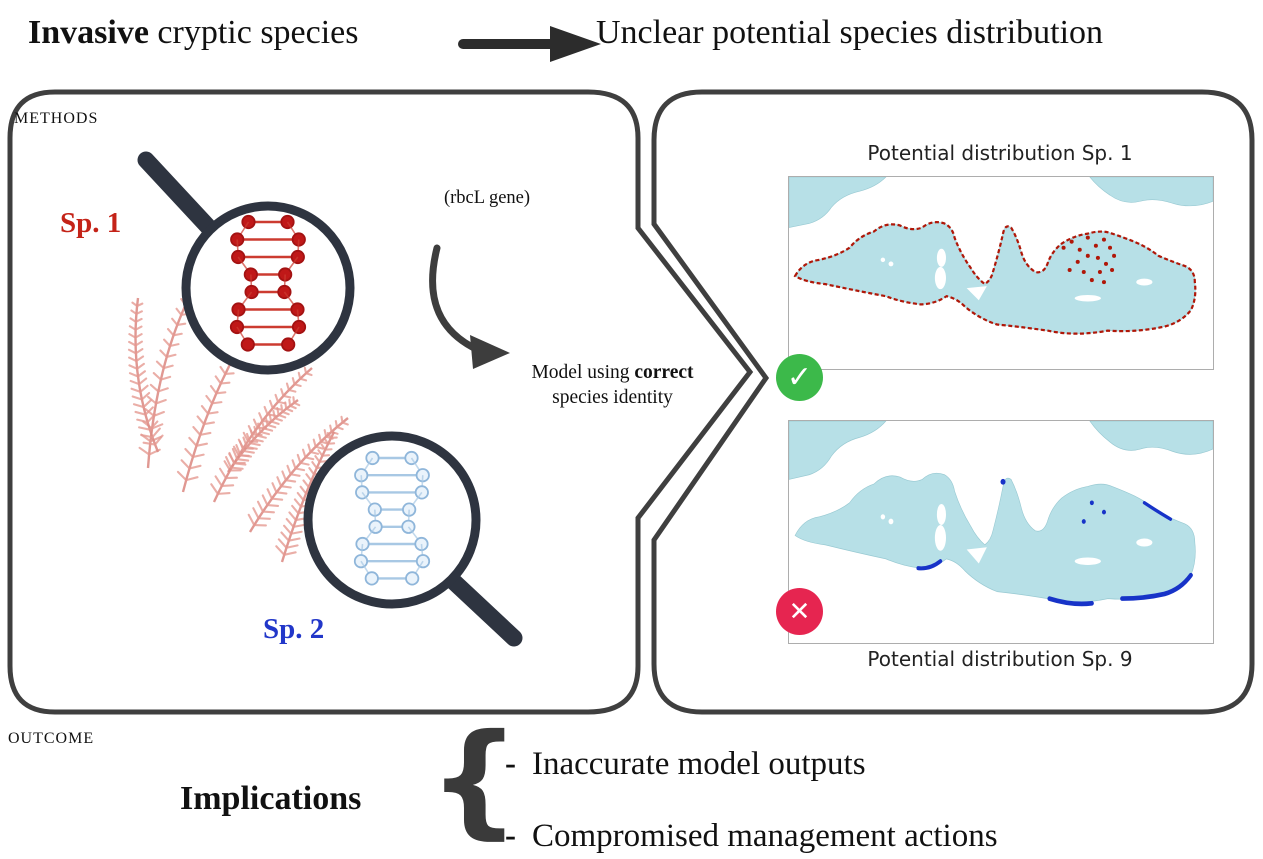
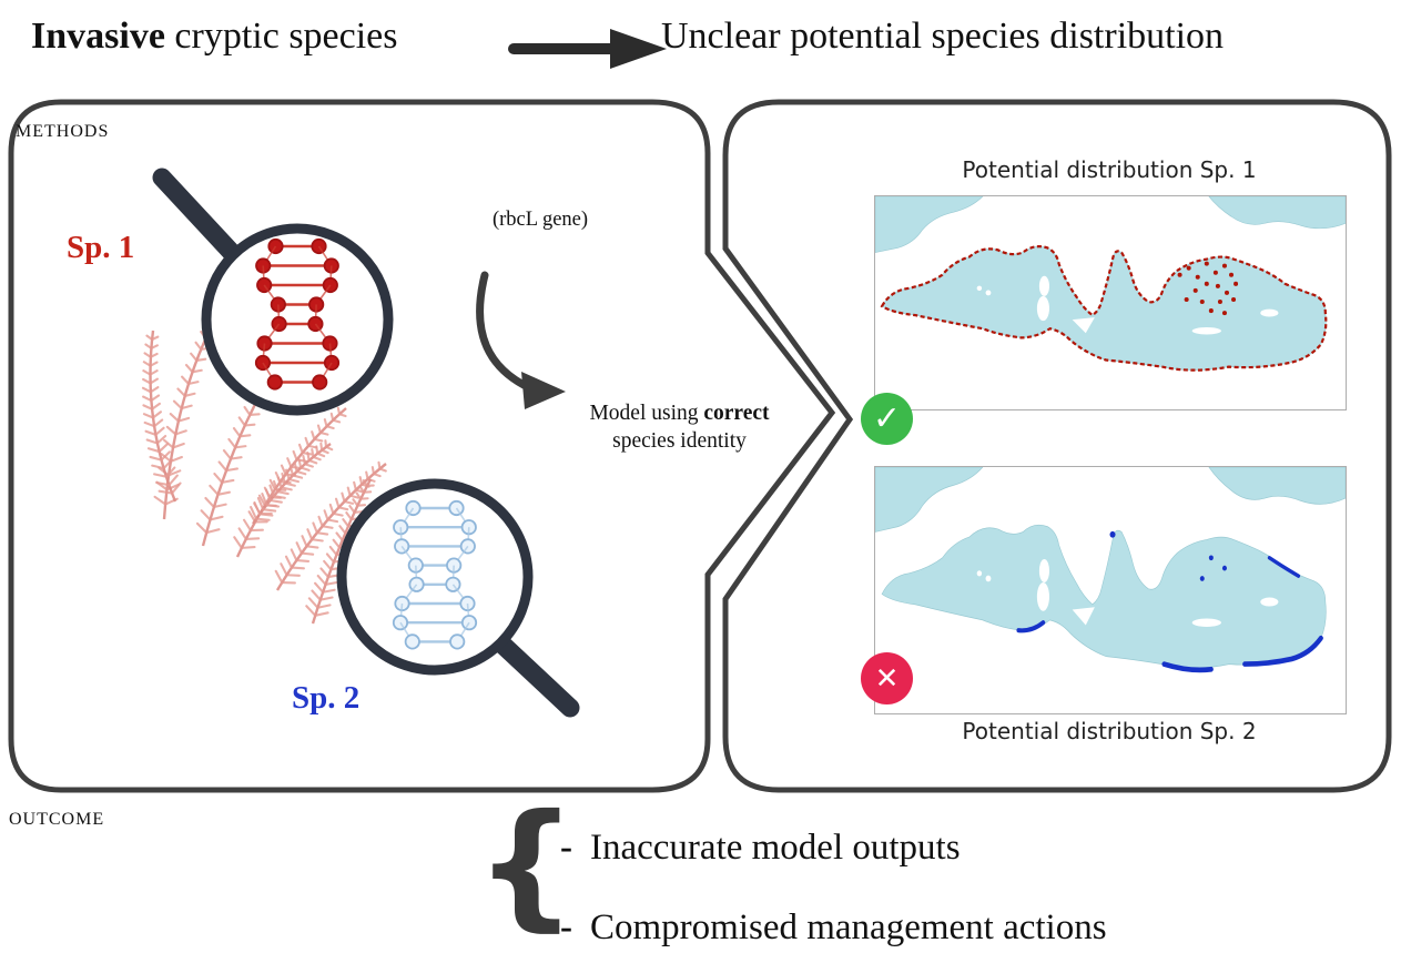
  Invasive cryptic species
  Unclear potential species distribution
  METHODS
  Sp. 1
  Sp. 2
  (rbcL gene)
  Model using correct
  species identity
  Potential distribution Sp. 1
  ✓
  ✕
- Potential distribution Sp. 9
+ Potential distribution Sp. 2
  OUTCOME
- Implications
  {
  - Inaccurate model outputs
  - Compromised management actions
